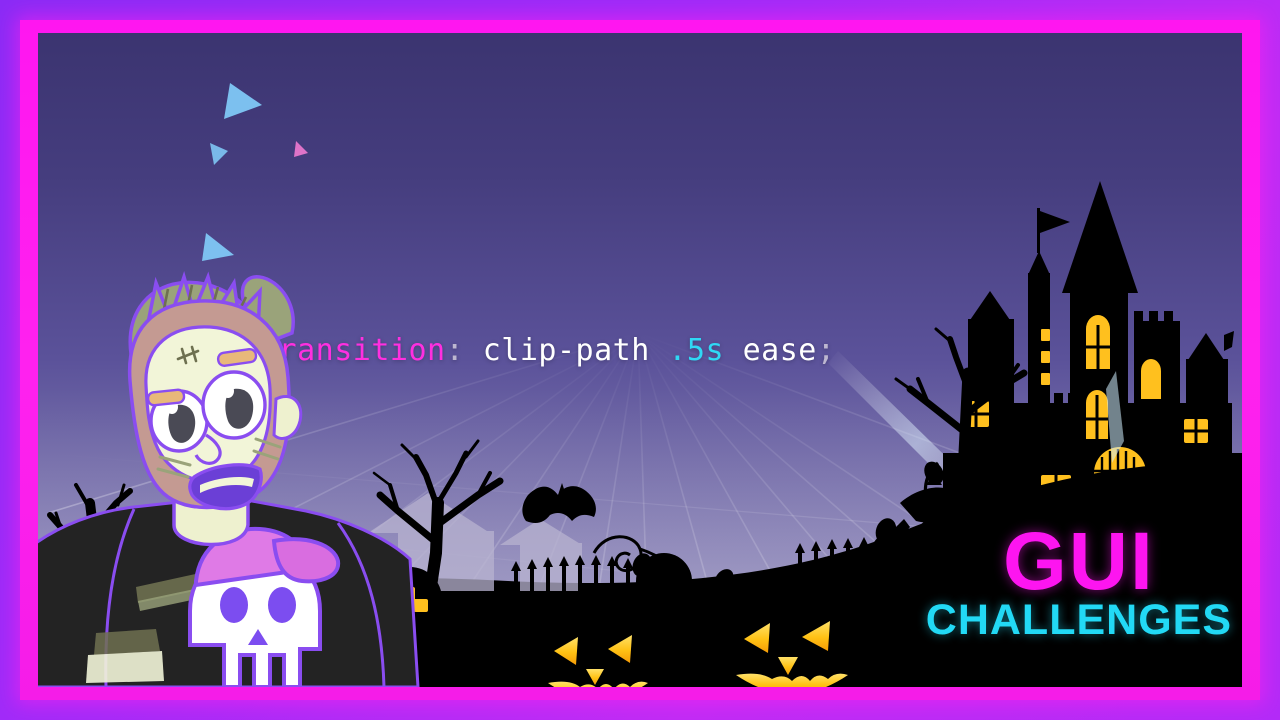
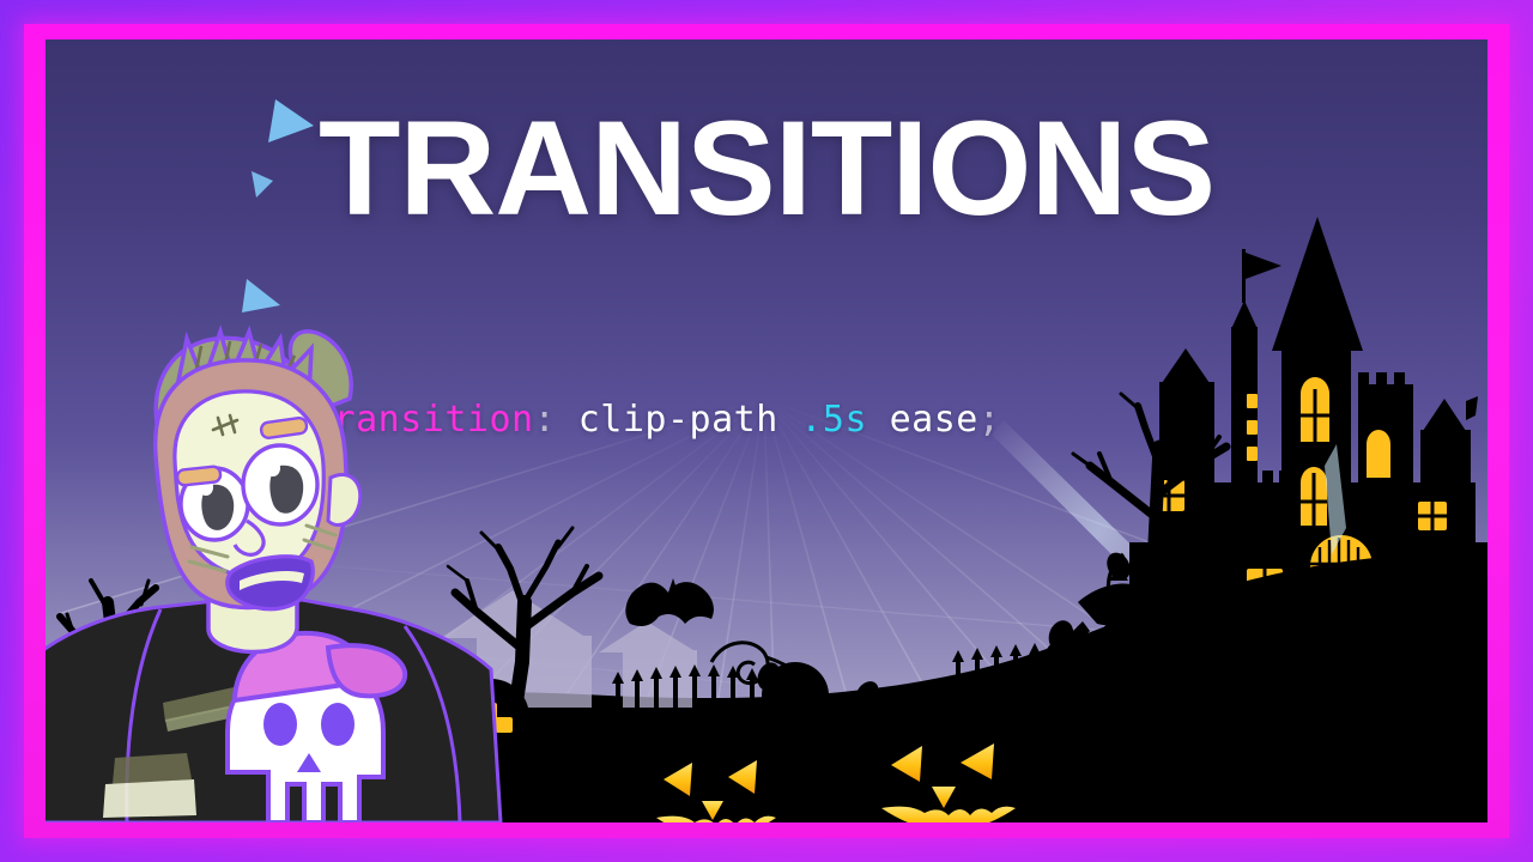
+ TRANSITIONS
  ransition: clip-path .5s ease;
- GUI
- CHALLENGES
